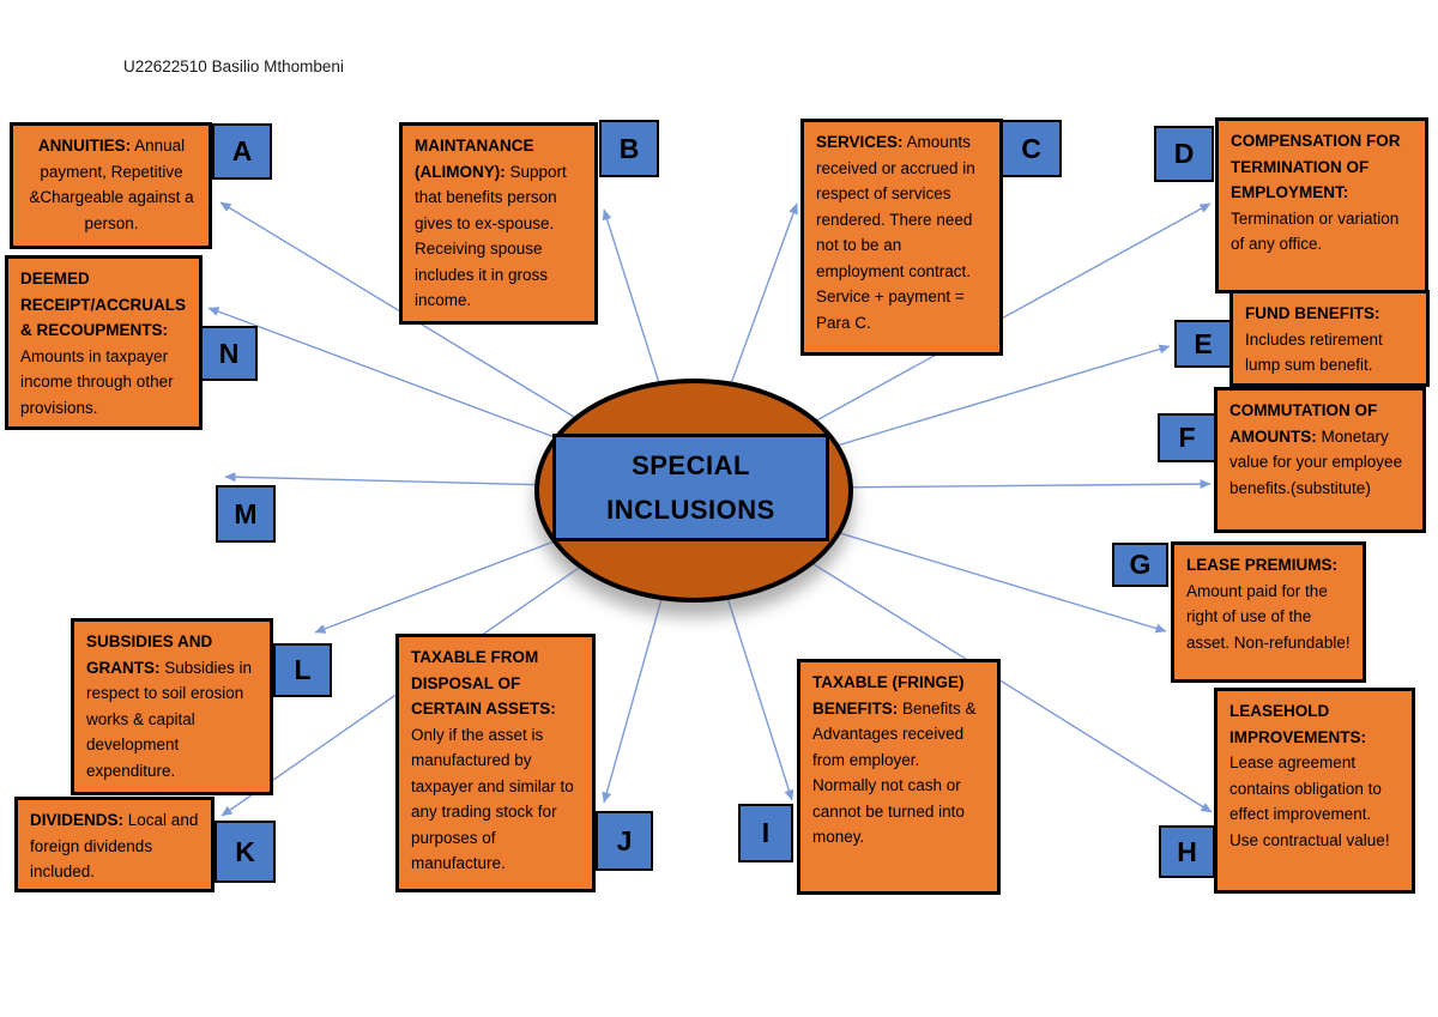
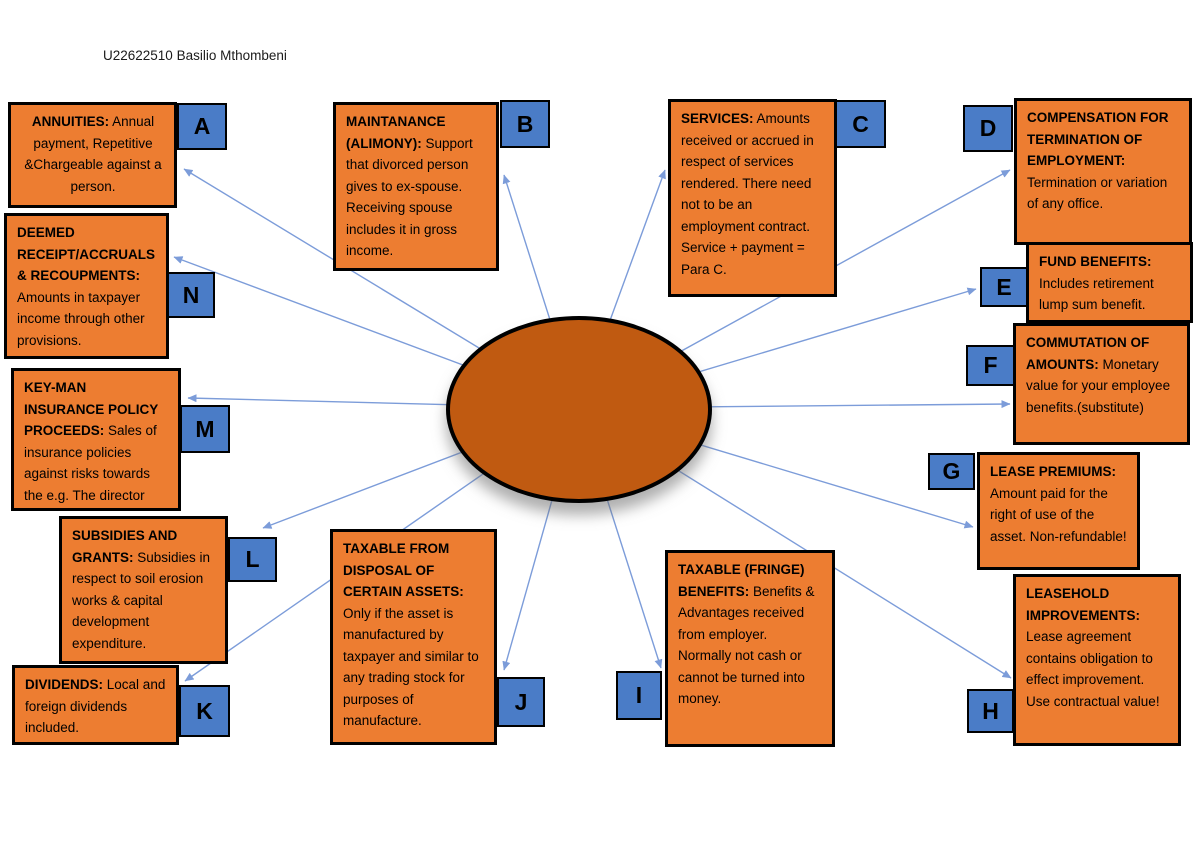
  U22622510 Basilio Mthombeni
- SPECIAL
- INCLUSIONS
  ANNUITIES: Annual payment, Repetitive &Chargeable against a person.
  A
  DEEMED RECEIPT/ACCRUALS & RECOUPMENTS: Amounts in taxpayer income through other provisions.
  N
+ KEY-MAN INSURANCE POLICY PROCEEDS: Sales of insurance policies against risks towards the e.g. The director
  M
  SUBSIDIES AND GRANTS: Subsidies in respect to soil erosion works & capital development expenditure.
  L
  DIVIDENDS: Local and foreign dividends included.
  K
- MAINTANANCE (ALIMONY): Support that benefits person gives to ex-spouse. Receiving spouse includes it in gross income.
+ MAINTANANCE (ALIMONY): Support that divorced person gives to ex-spouse. Receiving spouse includes it in gross income.
  B
  TAXABLE FROM DISPOSAL OF CERTAIN ASSETS: Only if the asset is manufactured by taxpayer and similar to any trading stock for purposes of manufacture.
  J
  SERVICES: Amounts received or accrued in respect of services rendered. There need not to be an employment contract. Service + payment = Para C.
  C
  TAXABLE (FRINGE) BENEFITS: Benefits & Advantages received from employer. Normally not cash or cannot be turned into money.
  I
  COMPENSATION FOR TERMINATION OF EMPLOYMENT: Termination or variation of any office.
  D
  FUND BENEFITS: Includes retirement lump sum benefit.
  E
  COMMUTATION OF AMOUNTS: Monetary value for your employee benefits.(substitute)
  F
  LEASE PREMIUMS: Amount paid for the right of use of the asset. Non-refundable!
  G
  LEASEHOLD IMPROVEMENTS: Lease agreement contains obligation to effect improvement. Use contractual value!
  H
